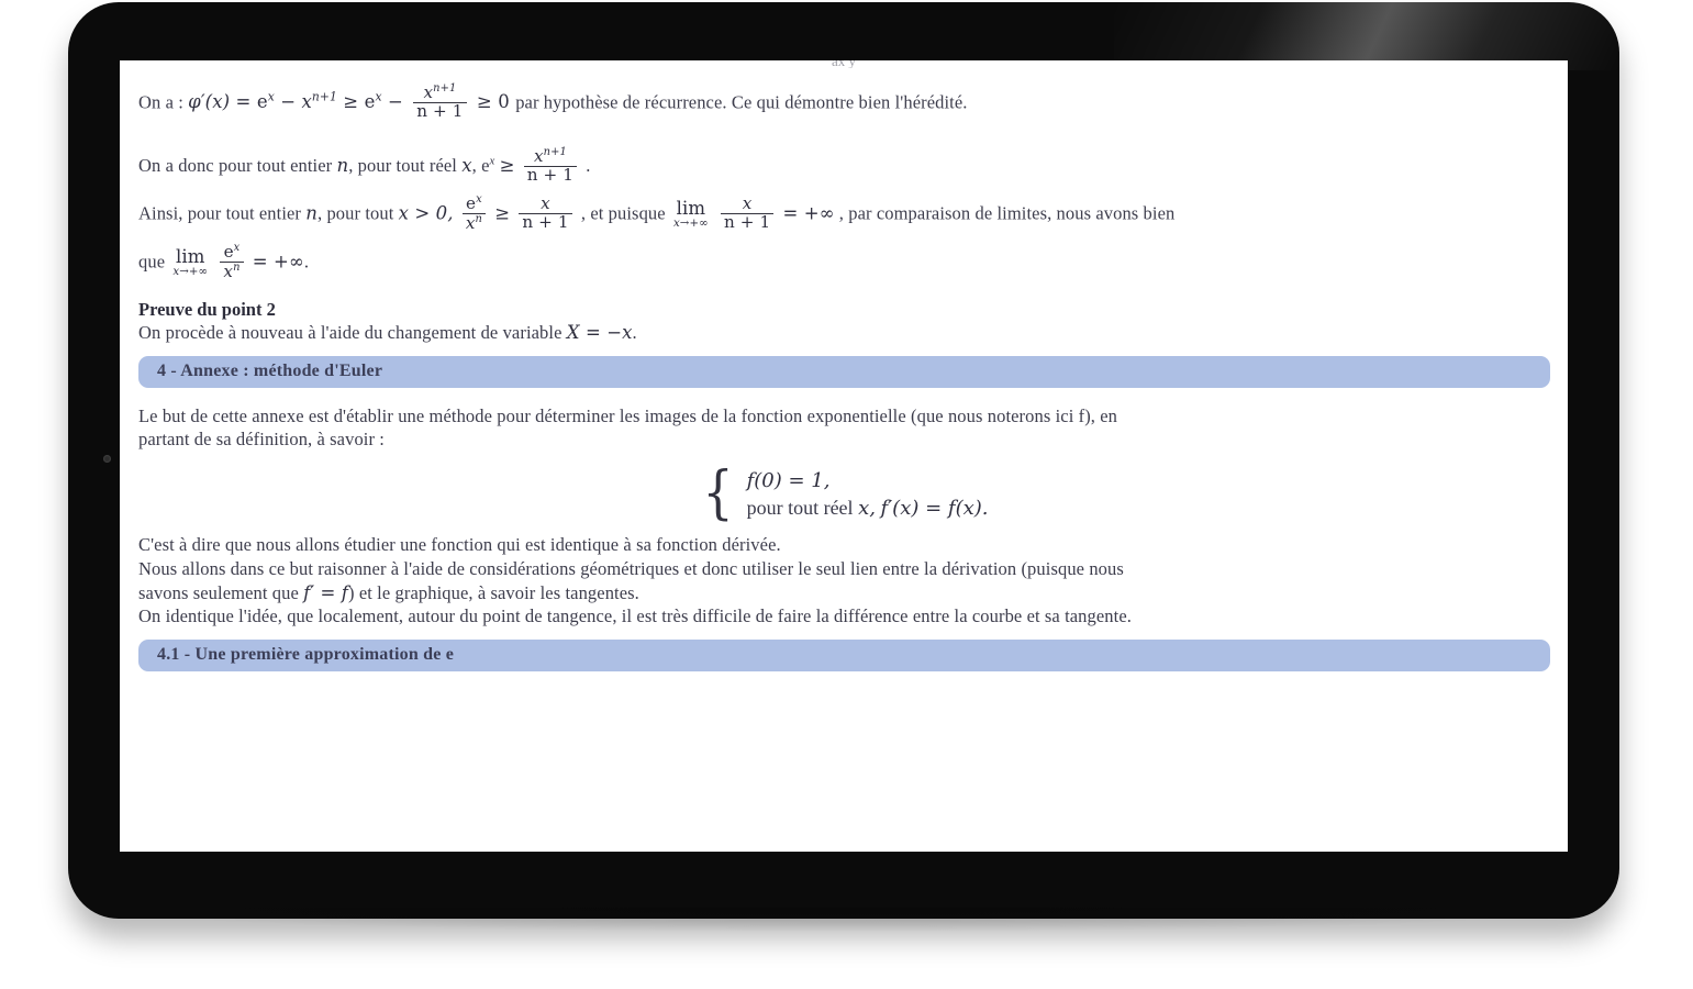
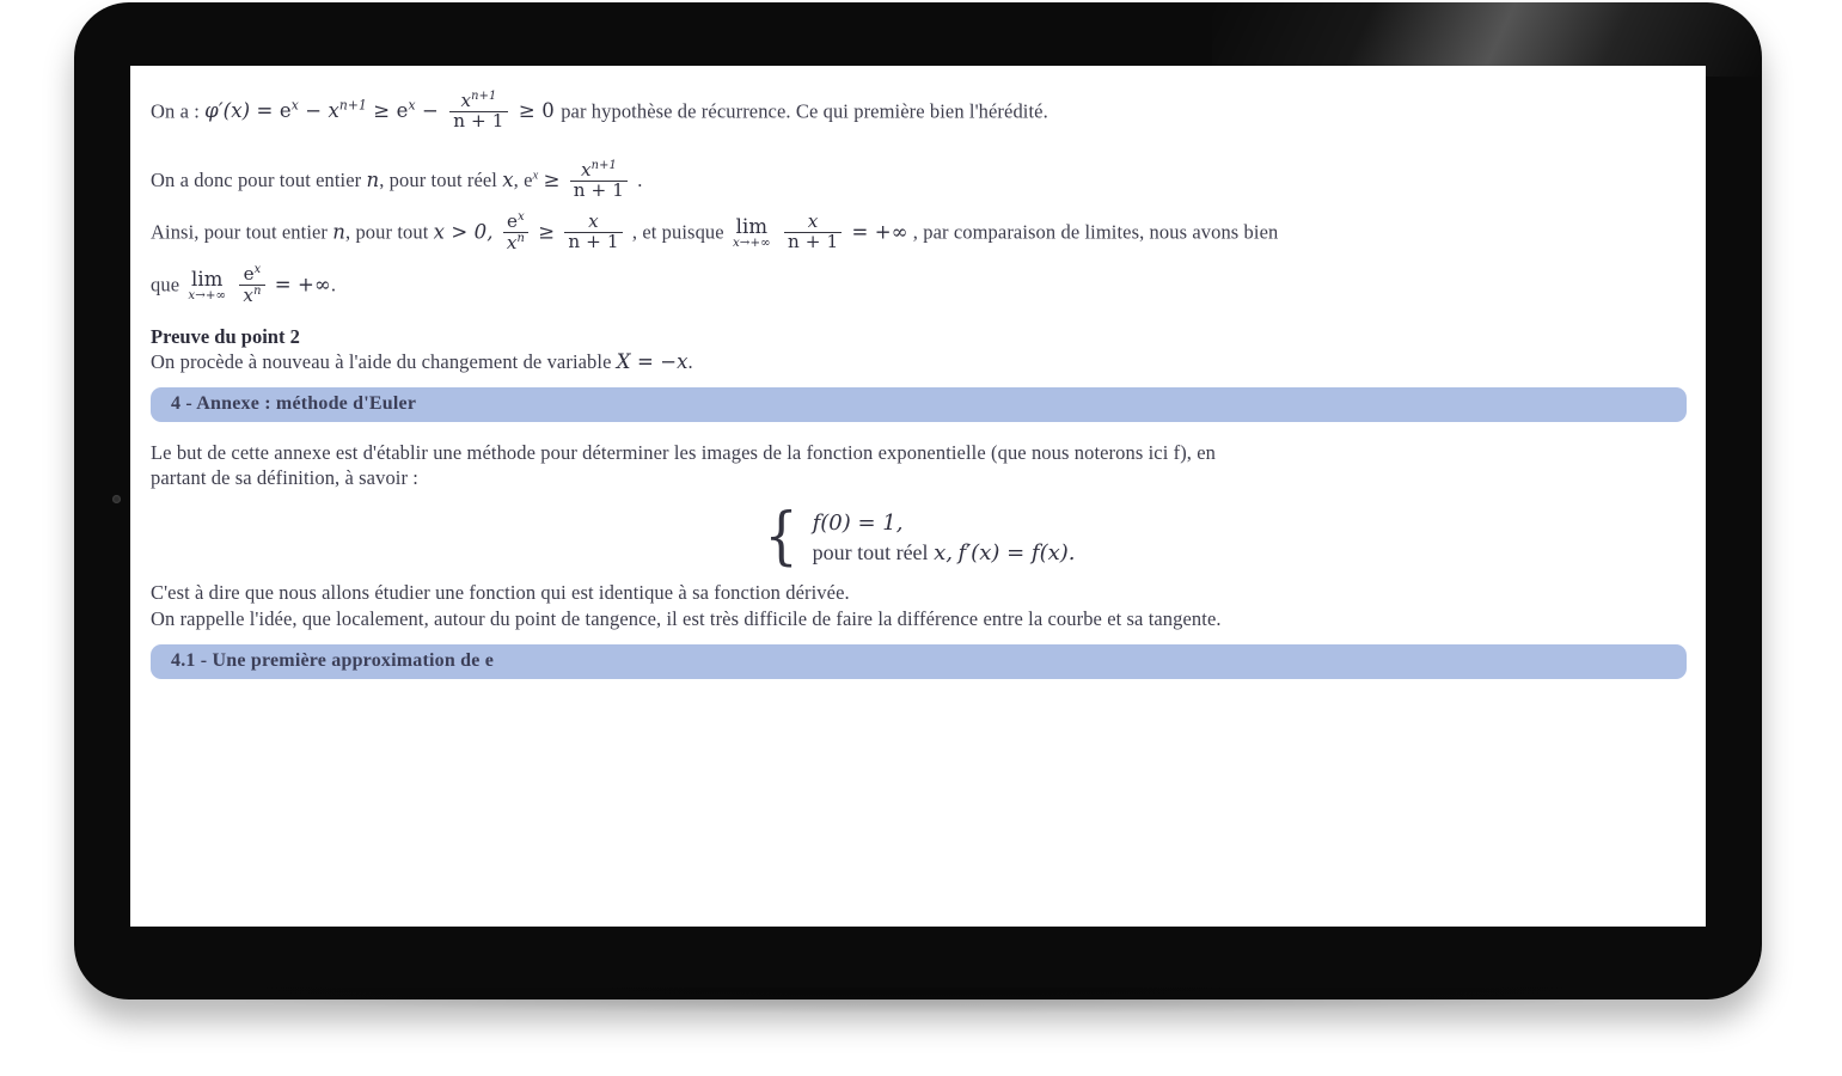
- ax y
  On a : φ′(x) = ex − xn+1 ≥ ex −
  xn+1
  n + 1
- ≥ 0 par hypothèse de récurrence. Ce qui démontre bien l'hérédité.
+ ≥ 0 par hypothèse de récurrence. Ce qui première bien l'hérédité.
  On a donc pour tout entier n, pour tout réel x, ex ≥
  xn+1
  n + 1
  .
  Ainsi, pour tout entier n, pour tout x > 0,
  ex
  xn
  ≥
  x
  n + 1
  , et puisque
  lim
  x→+∞
  x
  n + 1
  = +∞ , par comparaison de limites, nous avons bien
  que
  lim
  x→+∞
  ex
  xn
  = +∞.
  Preuve du point 2
  On procède à nouveau à l'aide du changement de variable X = −x.
  4 - Annexe : méthode d'Euler
  Le but de cette annexe est d'établir une méthode pour déterminer les images de la fonction exponentielle (que nous noterons ici f), en
  partant de sa définition, à savoir :
  {
  f(0) = 1,
  pour tout réel x, f′(x) = f(x).
  C'est à dire que nous allons étudier une fonction qui est identique à sa fonction dérivée.
- Nous allons dans ce but raisonner à l'aide de considérations géométriques et donc utiliser le seul lien entre la dérivation (puisque nous
- savons seulement que f′ = f) et le graphique, à savoir les tangentes.
- On identique l'idée, que localement, autour du point de tangence, il est très difficile de faire la différence entre la courbe et sa tangente.
+ On rappelle l'idée, que localement, autour du point de tangence, il est très difficile de faire la différence entre la courbe et sa tangente.
  4.1 - Une première approximation de e
